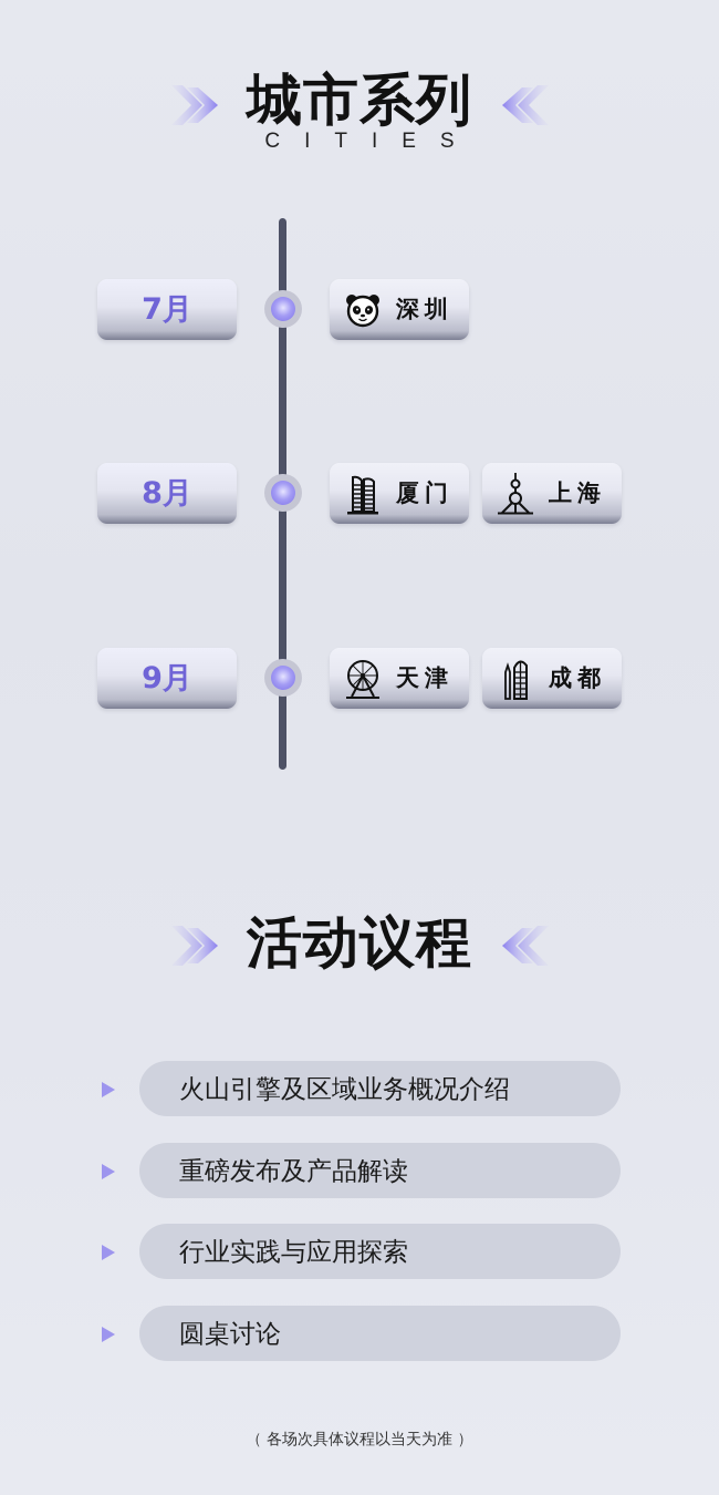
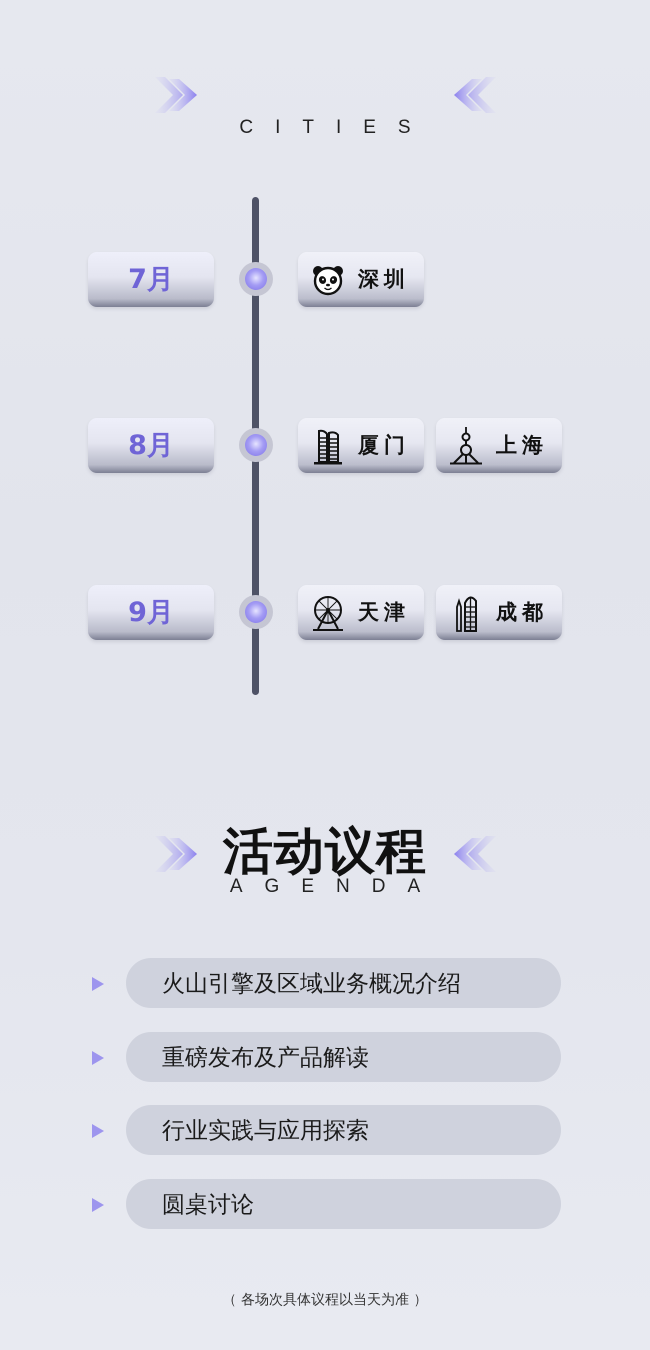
- 城市系列
  CITIES
  7月
  深圳
  8月
  厦门
  上海
  9月
  天津
  成都
  活动议程
+ AGENDA
  火山引擎及区域业务概况介绍
  重磅发布及产品解读
  行业实践与应用探索
  圆桌讨论
  （ 各场次具体议程以当天为准 ）
